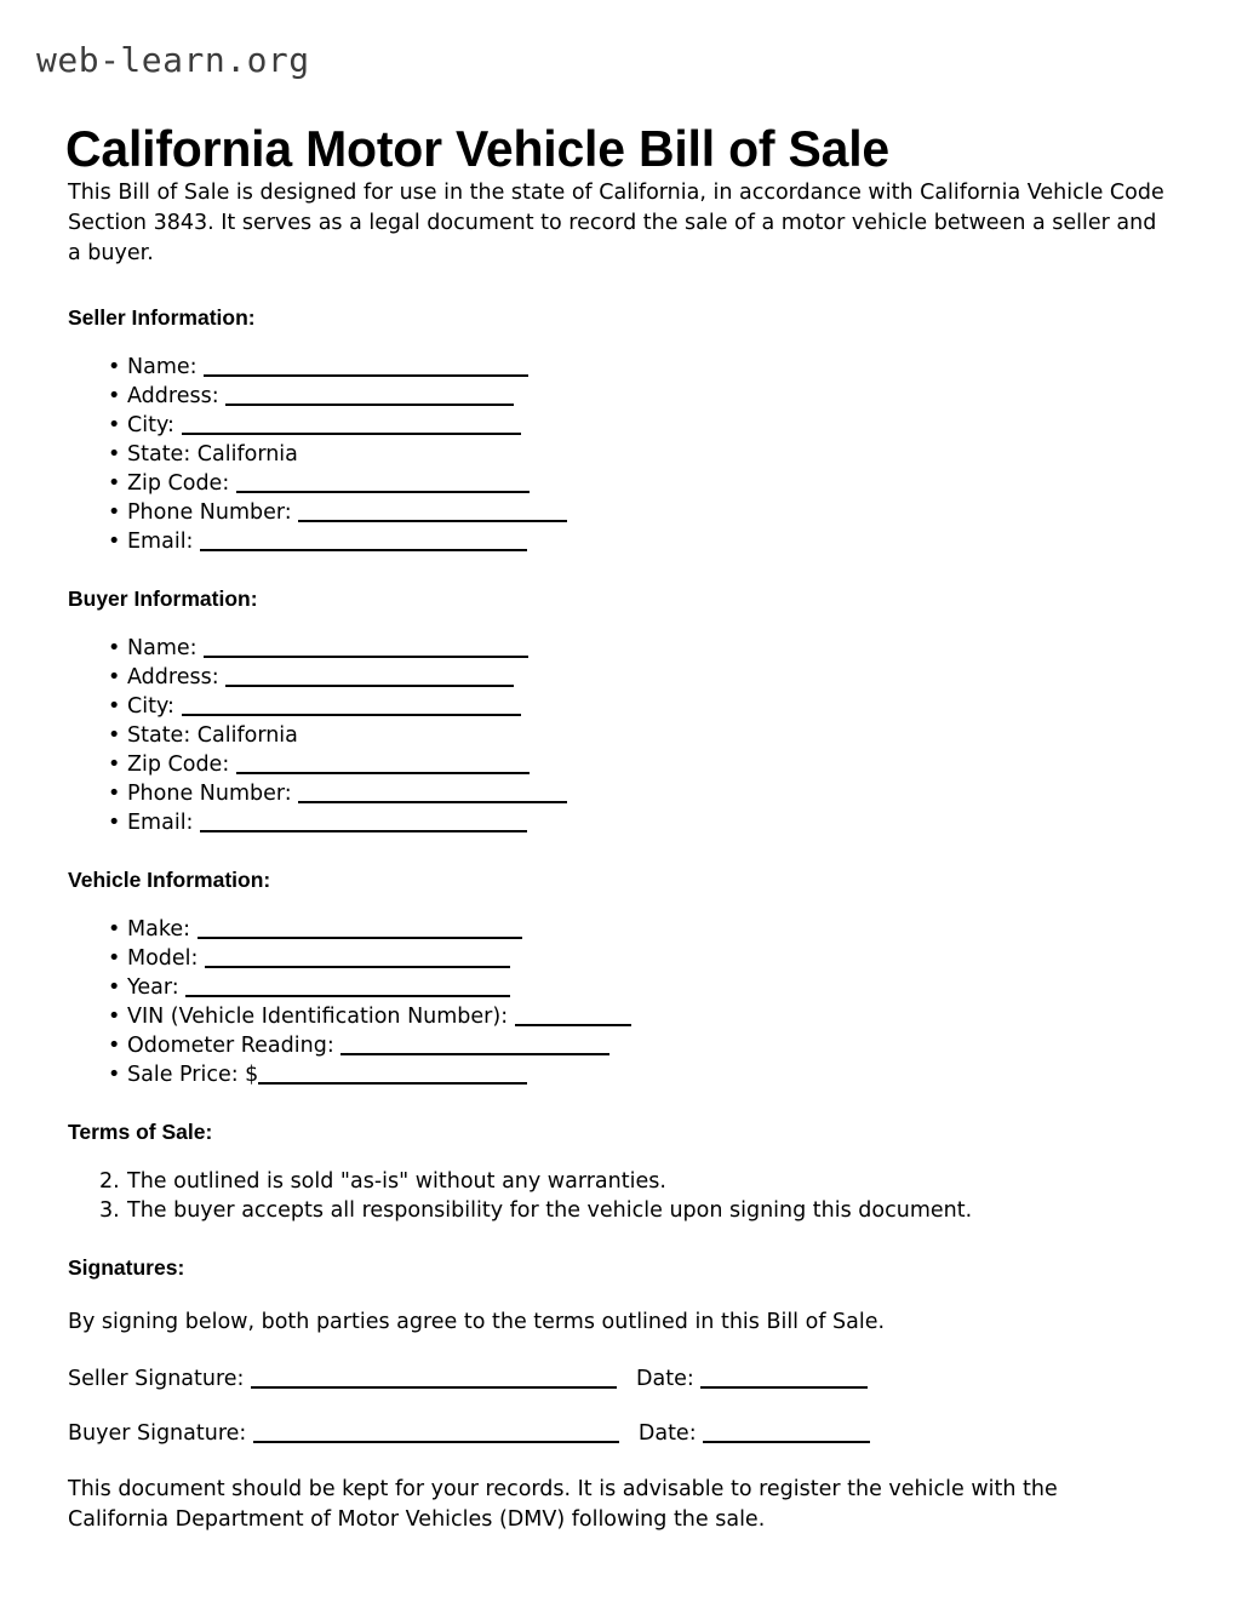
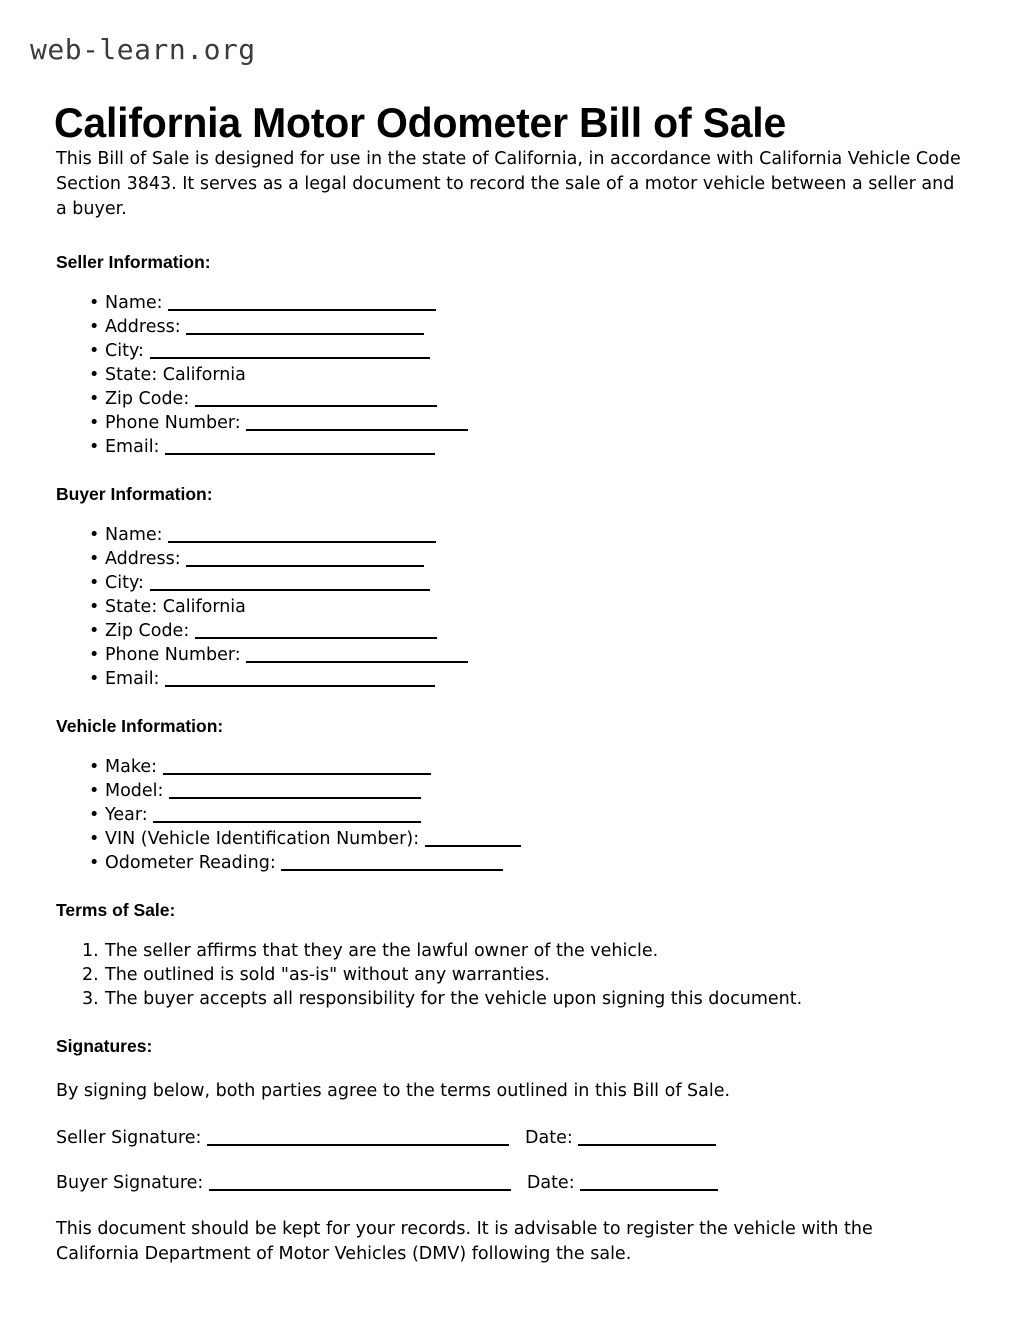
  web-learn.org
- California Motor Vehicle Bill of Sale
+ California Motor Odometer Bill of Sale
  This Bill of Sale is designed for use in the state of California, in accordance with California Vehicle Code Section 3843. It serves as a legal document to record the sale of a motor vehicle between a seller and a buyer.
  Seller Information:
  Name:
  Address:
  City:
  State: California
  Zip Code:
  Phone Number:
  Email:
  Buyer Information:
  Name:
  Address:
  City:
  State: California
  Zip Code:
  Phone Number:
  Email:
  Vehicle Information:
  Make:
  Model:
  Year:
  VIN (Vehicle Identification Number):
  Odometer Reading:
- Sale Price: $
  Terms of Sale:
+ 1.
+ The seller affirms that they are the lawful owner of the vehicle.
  2.
  The outlined is sold "as-is" without any warranties.
  3.
  The buyer accepts all responsibility for the vehicle upon signing this document.
  Signatures:
  By signing below, both parties agree to the terms outlined in this Bill of Sale.
  Seller Signature: Date:
  Buyer Signature: Date:
  This document should be kept for your records. It is advisable to register the vehicle with the California Department of Motor Vehicles (DMV) following the sale.
